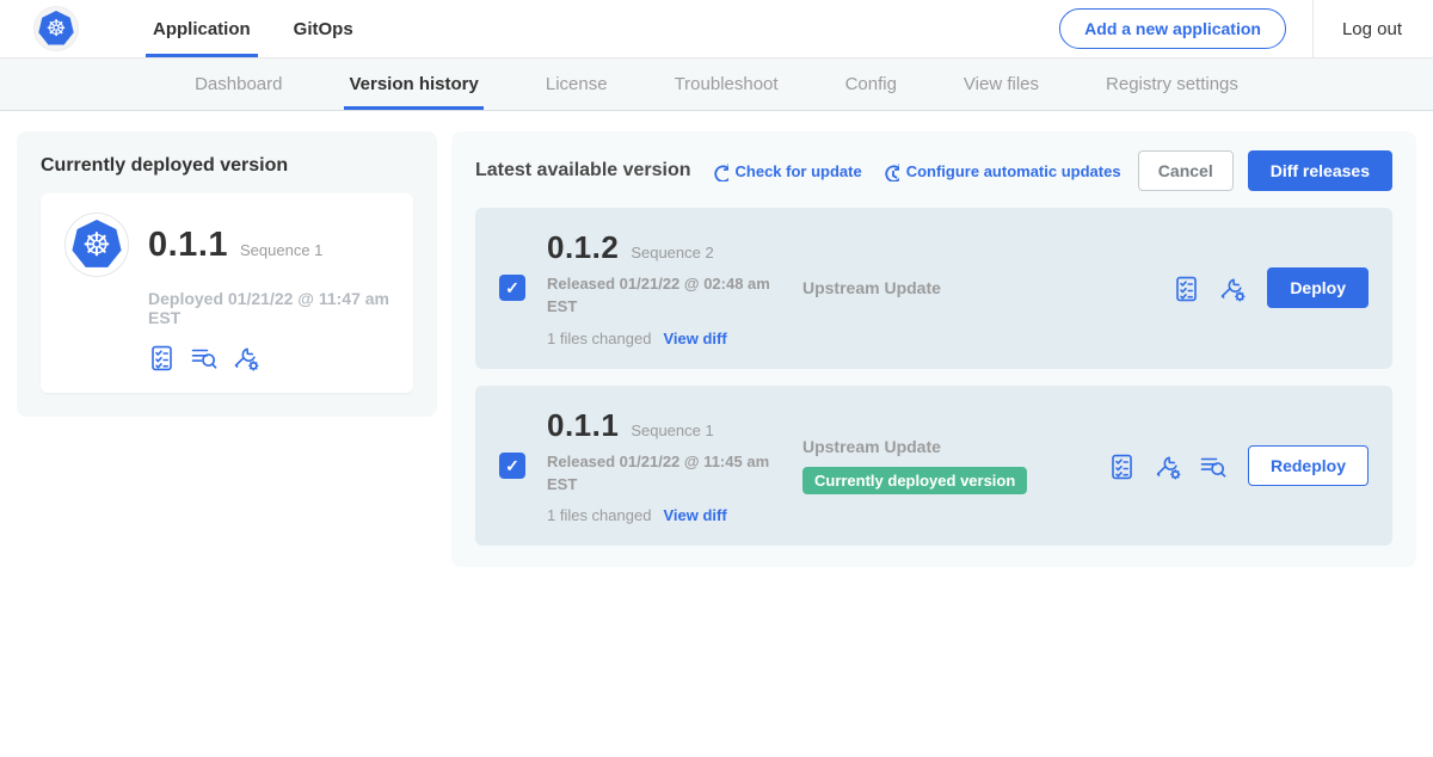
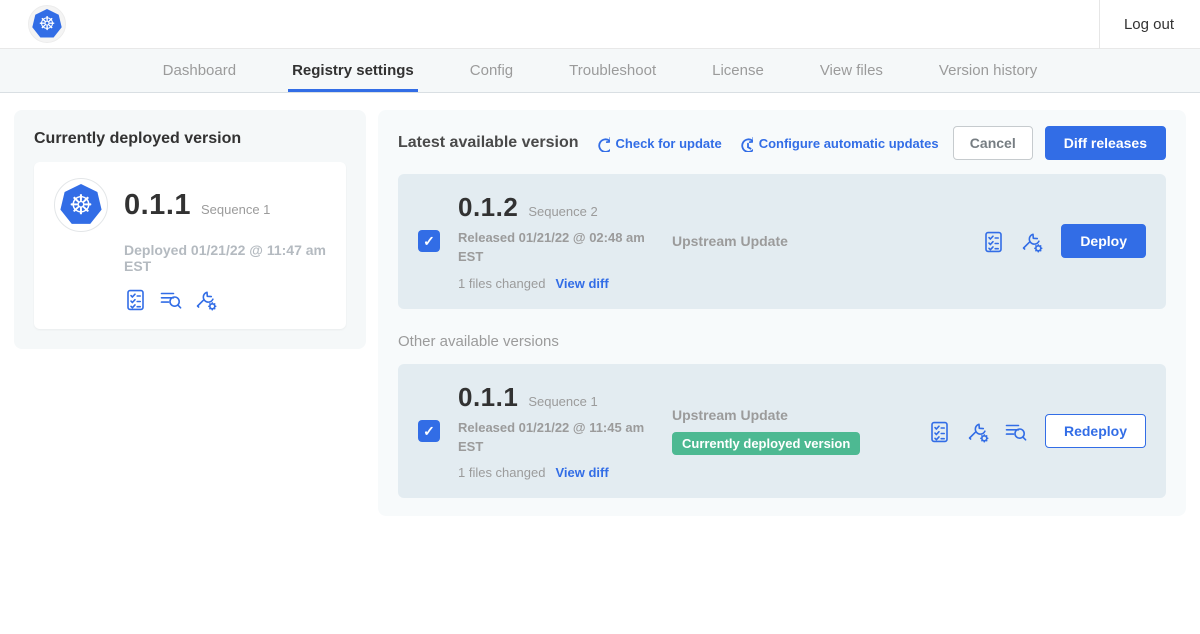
  ☸
- Application
- GitOps
- Add a new application
  Log out
  Dashboard
- Version history
+ Registry settings
- License
+ Config
  Troubleshoot
- Config
+ License
  View files
- Registry settings
+ Version history
  Currently deployed version
  ☸
  0.1.1
  Sequence 1
  Deployed 01/21/22 @ 11:47 am EST
  Latest available version
  Check for update
  Configure automatic updates
  Cancel
  Diff releases
  ✓
  0.1.2
  Sequence 2
  Released 01/21/22 @ 02:48 am EST
  1 files changed
  View diff
  Upstream Update
  Deploy
+ Other available versions
  ✓
  0.1.1
  Sequence 1
  Released 01/21/22 @ 11:45 am EST
  1 files changed
  View diff
  Upstream Update
  Currently deployed version
  Redeploy
